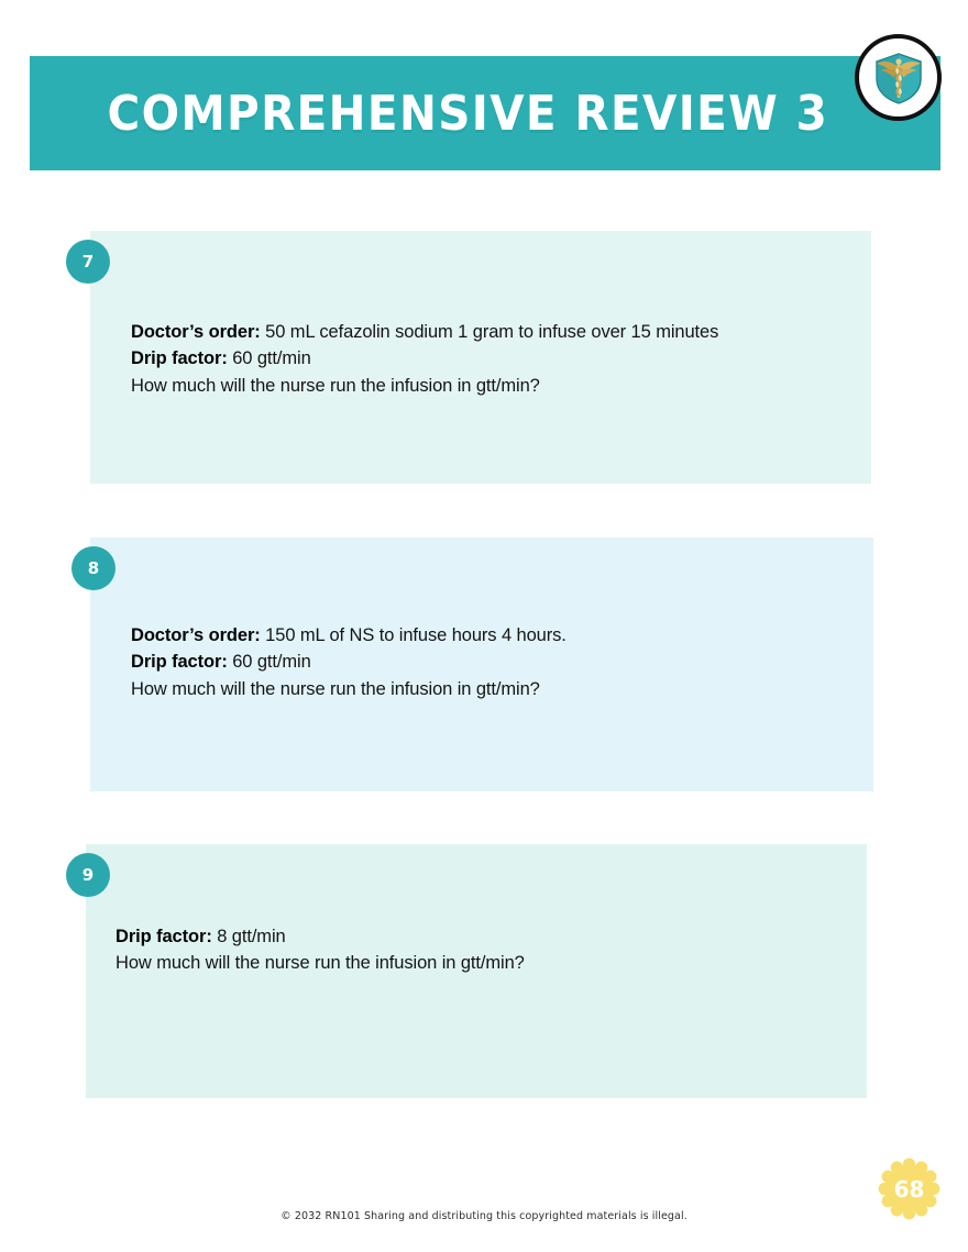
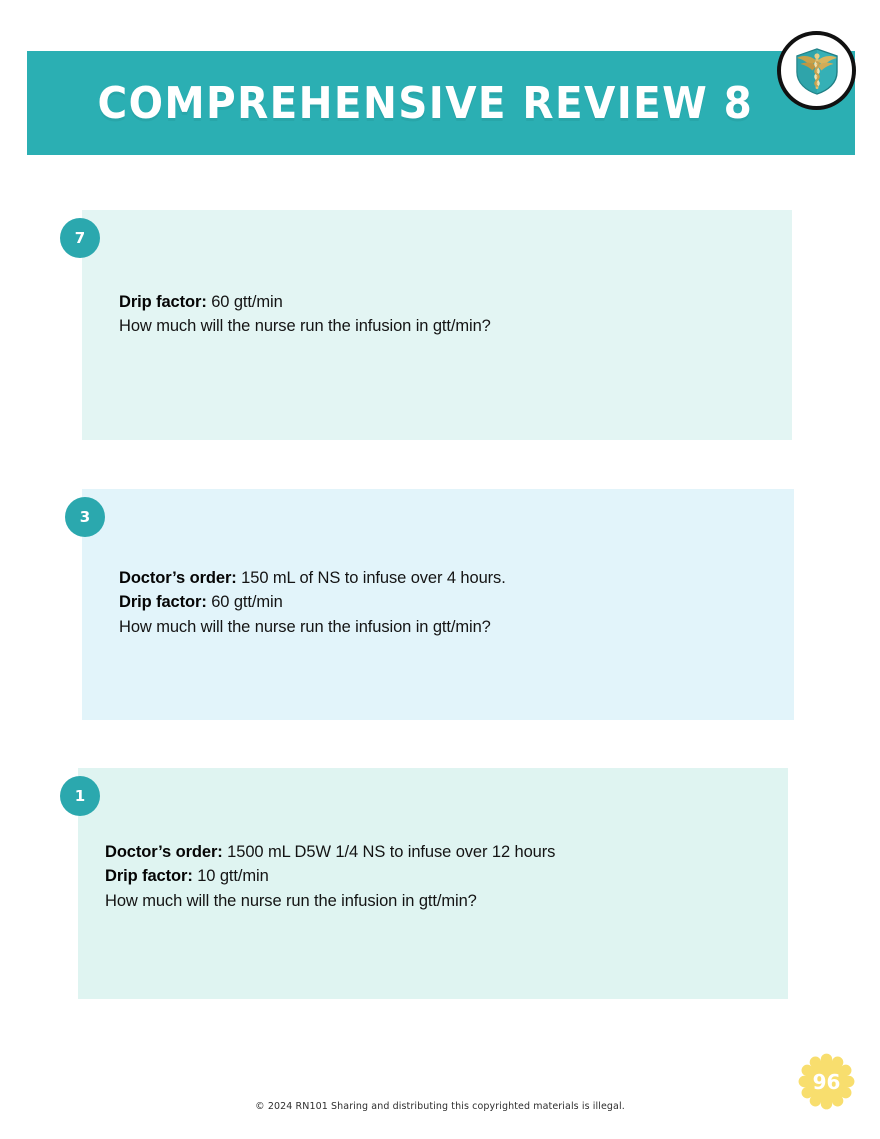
- COMPREHENSIVE REVIEW 3
+ COMPREHENSIVE REVIEW 8
  7
- Doctor’s order: 50 mL cefazolin sodium 1 gram to infuse over 15 minutes
  Drip factor: 60 gtt/min
  How much will the nurse run the infusion in gtt/min?
- 8
+ 3
- Doctor’s order: 150 mL of NS to infuse hours 4 hours.
+ Doctor’s order: 150 mL of NS to infuse over 4 hours.
  Drip factor: 60 gtt/min
  How much will the nurse run the infusion in gtt/min?
- 9
+ 1
+ Doctor’s order: 1500 mL D5W 1/4 NS to infuse over 12 hours
- Drip factor: 8 gtt/min
+ Drip factor: 10 gtt/min
  How much will the nurse run the infusion in gtt/min?
- 68
+ 96
- © 2032 RN101 Sharing and distributing this copyrighted materials is illegal.
+ © 2024 RN101 Sharing and distributing this copyrighted materials is illegal.
